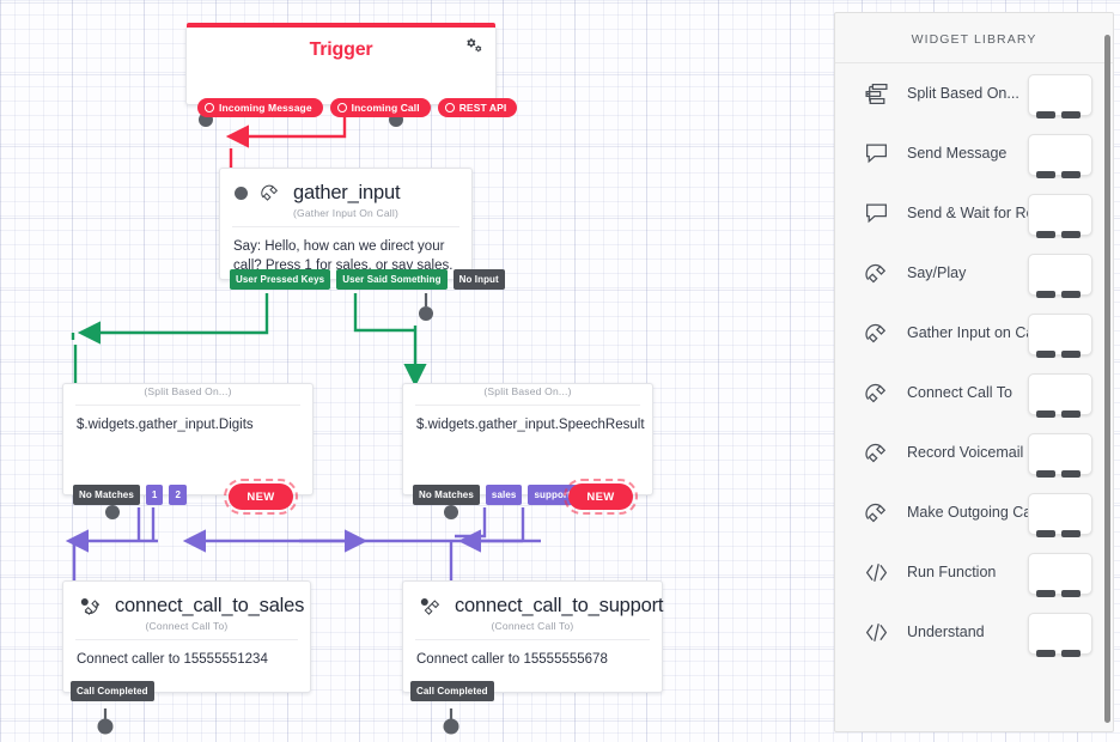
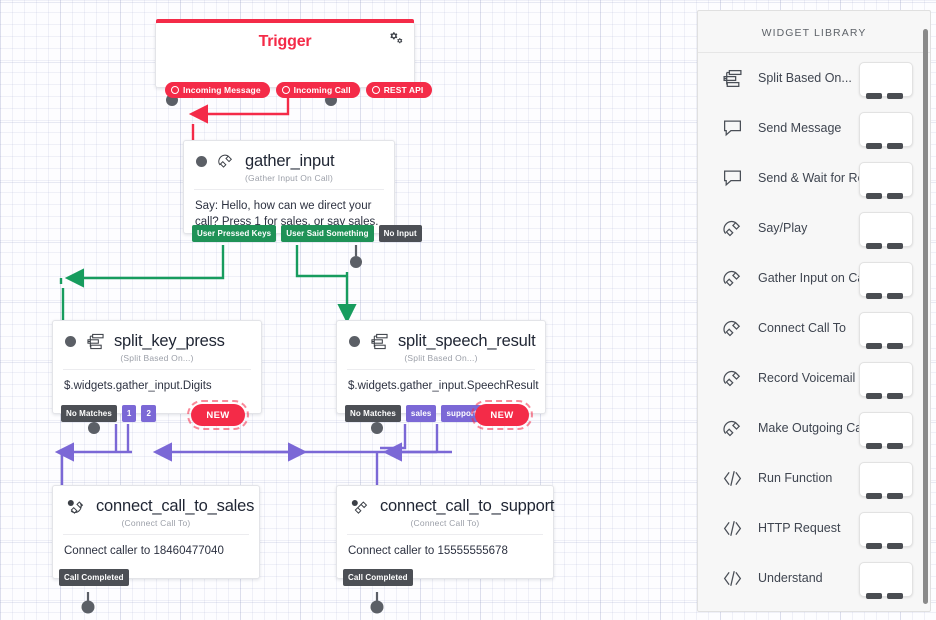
  Trigger
  Incoming Message
  Incoming Call
  REST API
  gather_input
  (Gather Input On Call)
  Say: Hello, how can we direct your call? Press 1 for sales, or say sales.
  User Pressed Keys
  User Said Something
  No Input
+ split_key_press
  (Split Based On...)
  $.widgets.gather_input.Digits
  No Matches
  1
  2
  NEW
+ split_speech_result
  (Split Based On...)
  $.widgets.gather_input.SpeechResult
  No Matches
  sales
  suppor
  NEW
  connect_call_to_sales
  (Connect Call To)
- Connect caller to 15555551234
+ Connect caller to 18460477040
  Call Completed
  connect_call_to_support
  (Connect Call To)
  Connect caller to 15555555678
  Call Completed
  WIDGET LIBRARY
  Split Based On...
  Send Message
  Send & Wait for R
  Say/Play
  Gather Input on C
  Connect Call To
  Record Voicemail
  Make Outgoing C
  Run Function
+ HTTP Request
  Understand
